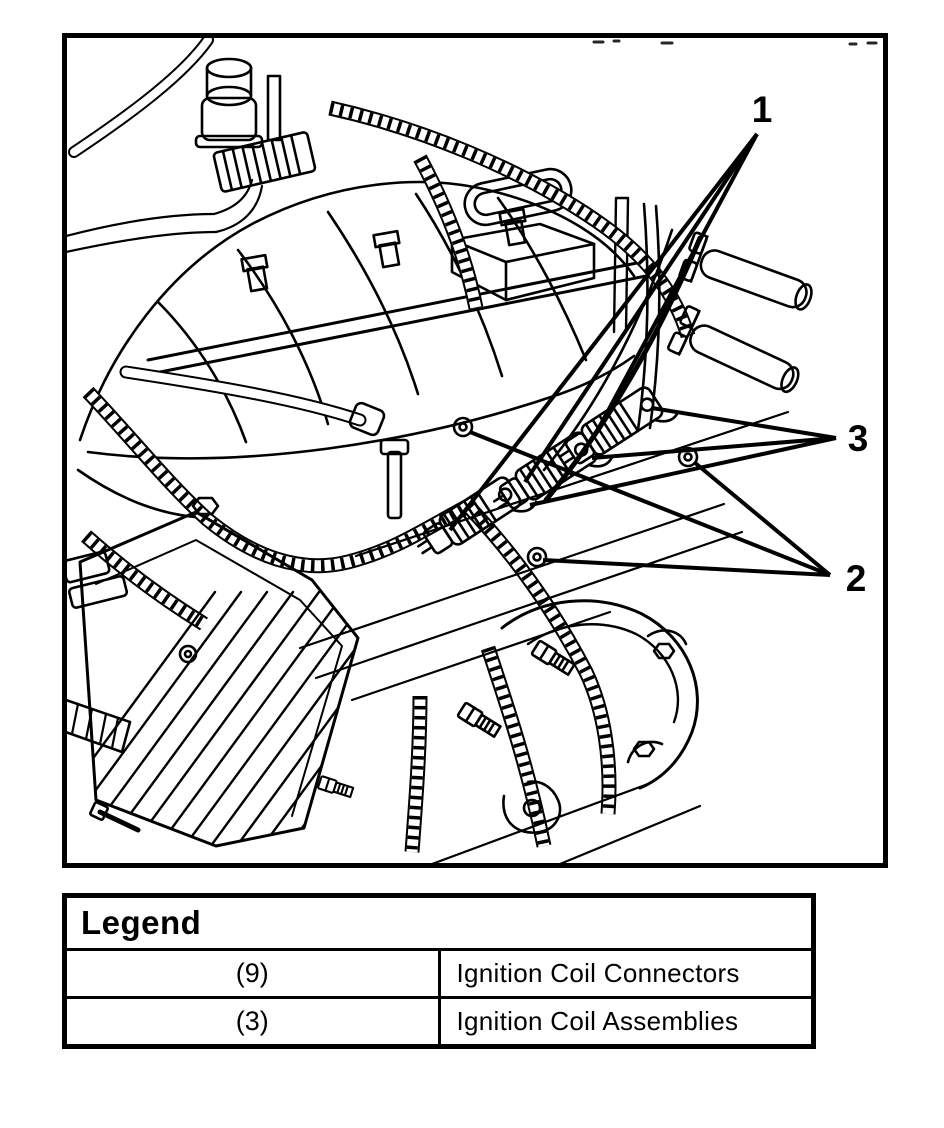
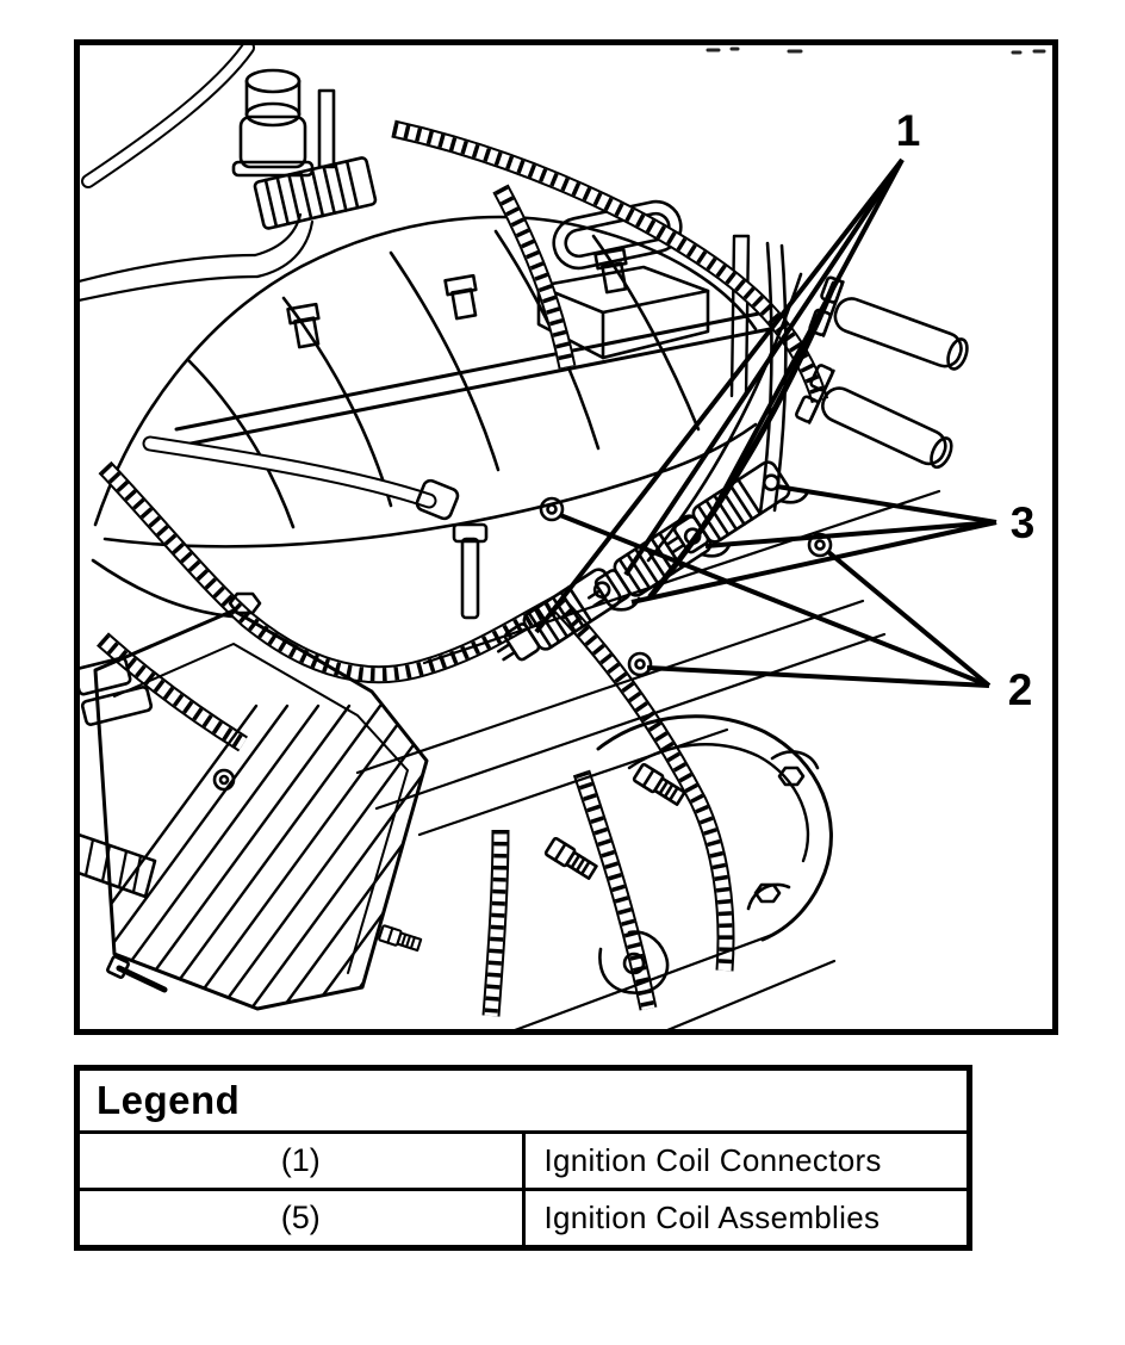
  1
  3
  2
  Legend
- (9)	Ignition Coil Connectors
+ (1)	Ignition Coil Connectors
- (3)	Ignition Coil Assemblies
+ (5)	Ignition Coil Assemblies
